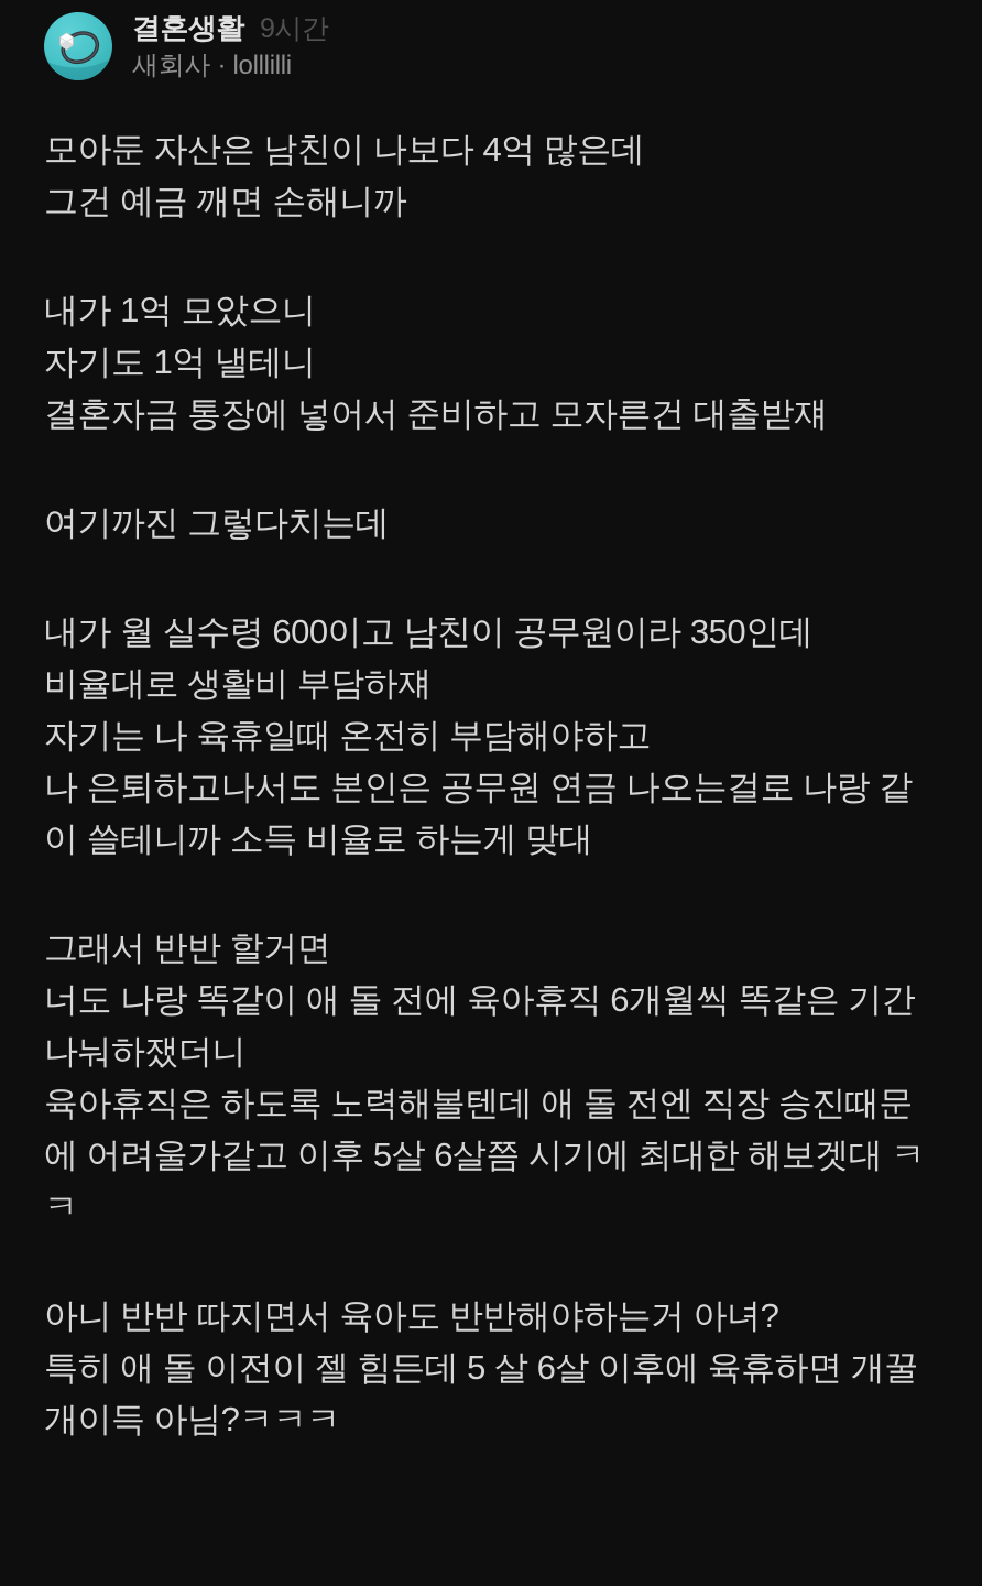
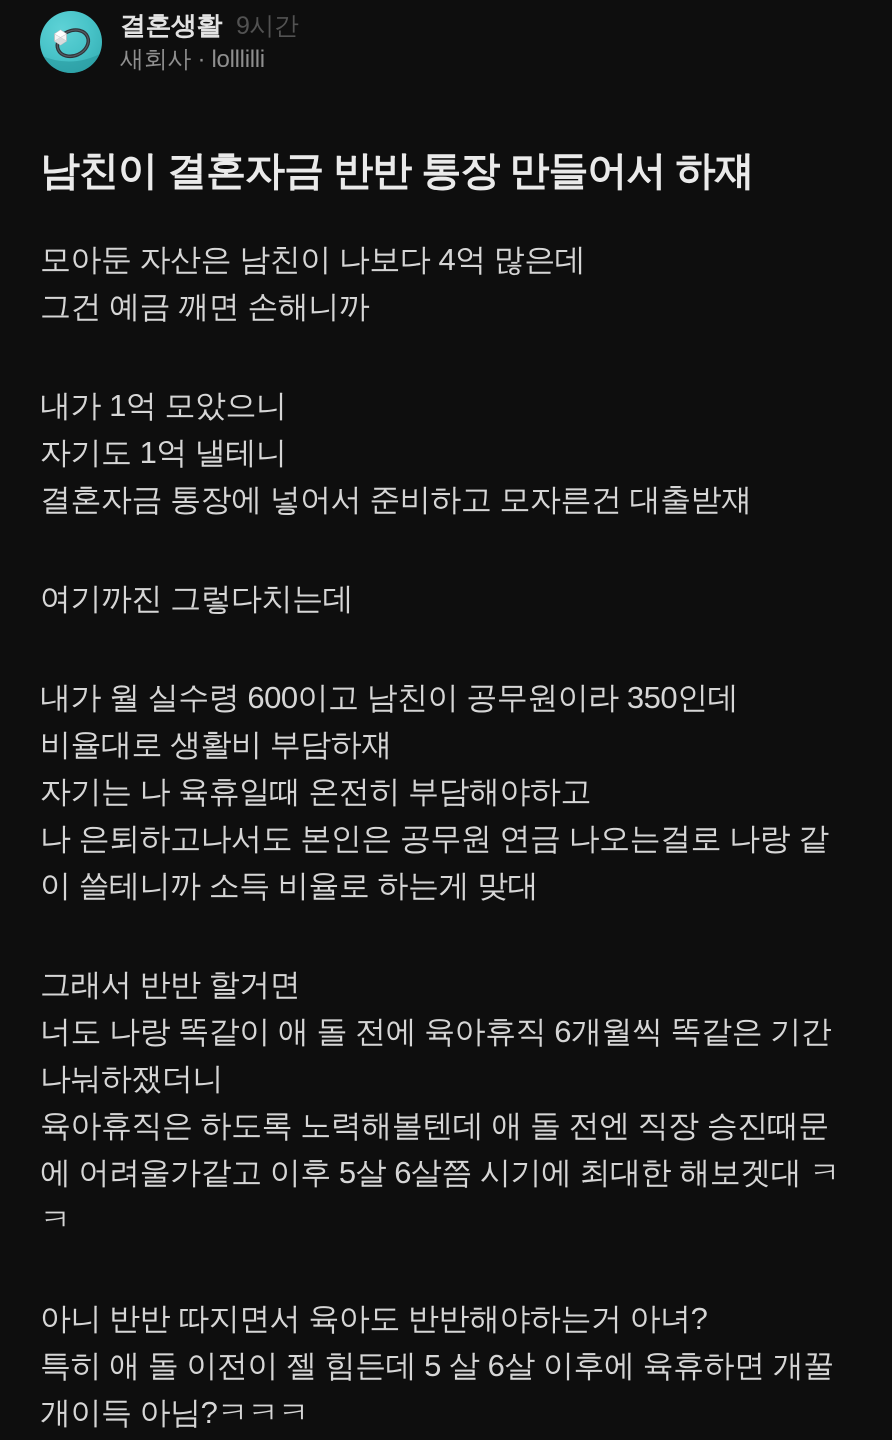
  결혼생활
  9시간
  새회사 · lolllilli
+ 남친이 결혼자금 반반 통장 만들어서 하쟤
  모아둔 자산은 남친이 나보다 4억 많은데
  그건 예금 깨면 손해니까
  내가 1억 모았으니
  자기도 1억 낼테니
  결혼자금 통장에 넣어서 준비하고 모자른건 대출받쟤
  여기까진 그렇다치는데
  내가 월 실수령 600이고 남친이 공무원이라 350인데
  비율대로 생활비 부담하쟤
  자기는 나 육휴일때 온전히 부담해야하고
  나 은퇴하고나서도 본인은 공무원 연금 나오는걸로 나랑 같이 쓸테니까 소득 비율로 하는게 맞대
  그래서 반반 할거면
  너도 나랑 똑같이 애 돌 전에 육아휴직 6개월씩 똑같은 기간 나눠하쟀더니
  육아휴직은 하도록 노력해볼텐데 애 돌 전엔 직장 승진때문에 어려울가같고 이후 5살 6살쯤 시기에 최대한 해보겟대 ㅋㅋ
  아니 반반 따지면서 육아도 반반해야하는거 아녀?
  특히 애 돌 이전이 젤 힘든데 5 살 6살 이후에 육휴하면 개꿀 개이득 아님?ㅋㅋㅋ
